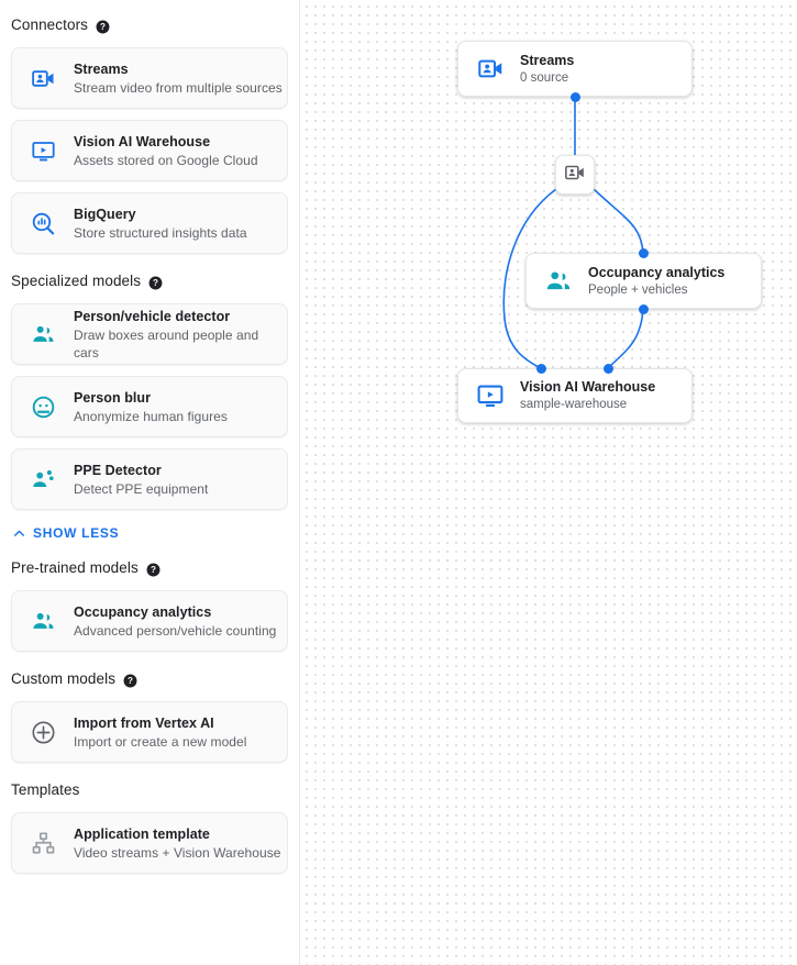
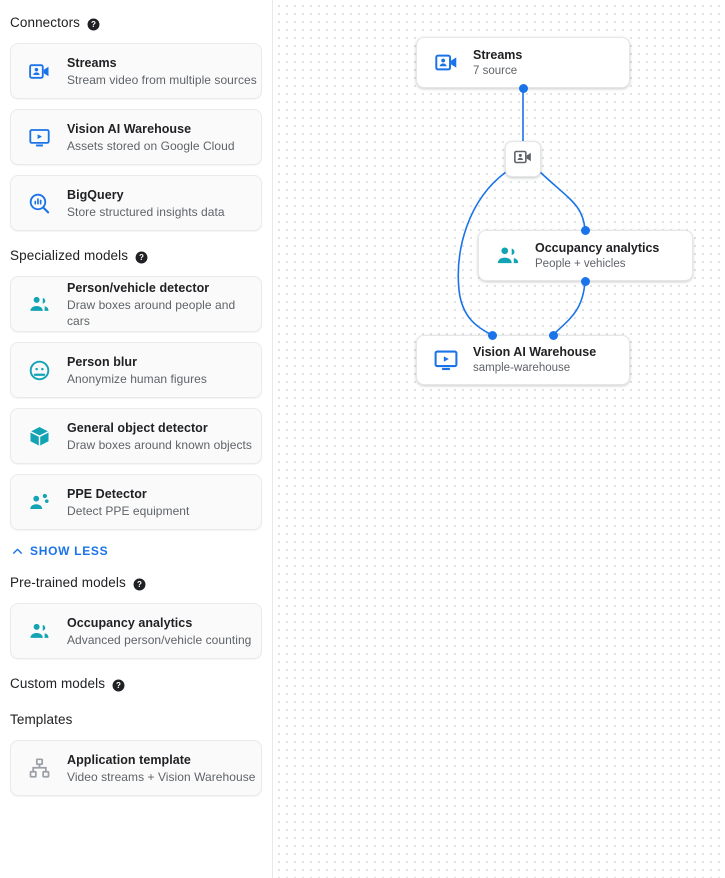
  Connectors
  ?
  Streams
  Stream video from multiple sources
  Vision AI Warehouse
  Assets stored on Google Cloud
  BigQuery
  Store structured insights data
  Specialized models
  ?
  Person/vehicle detector
  Draw boxes around people and cars
  Person blur
  Anonymize human figures
+ General object detector
+ Draw boxes around known objects
  PPE Detector
  Detect PPE equipment
  SHOW LESS
  Pre-trained models
  ?
  Occupancy analytics
  Advanced person/vehicle counting
  Custom models
  ?
- Import from Vertex AI
- Import or create a new model
  Templates
  Application template
  Video streams + Vision Warehouse
  Streams
- 0 source
+ 7 source
  Occupancy analytics
  People + vehicles
  Vision AI Warehouse
  sample-warehouse
